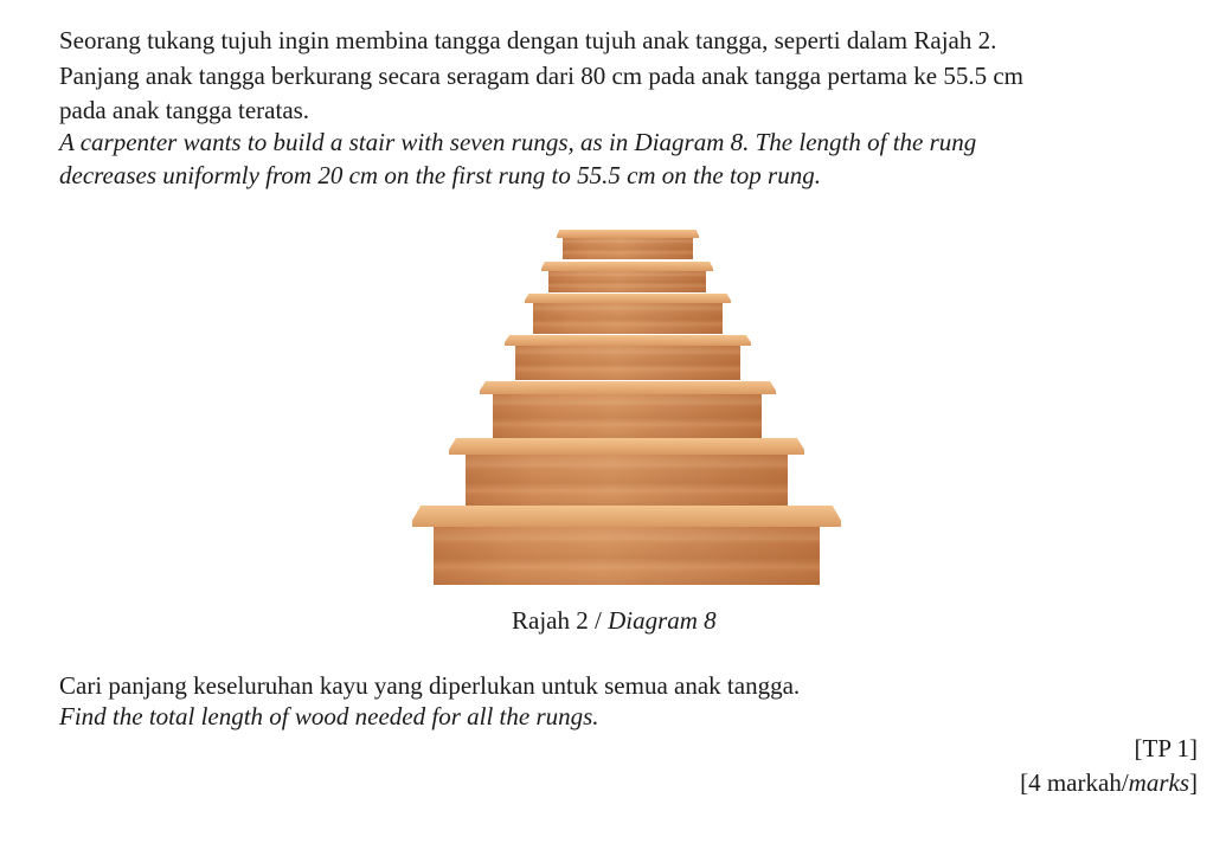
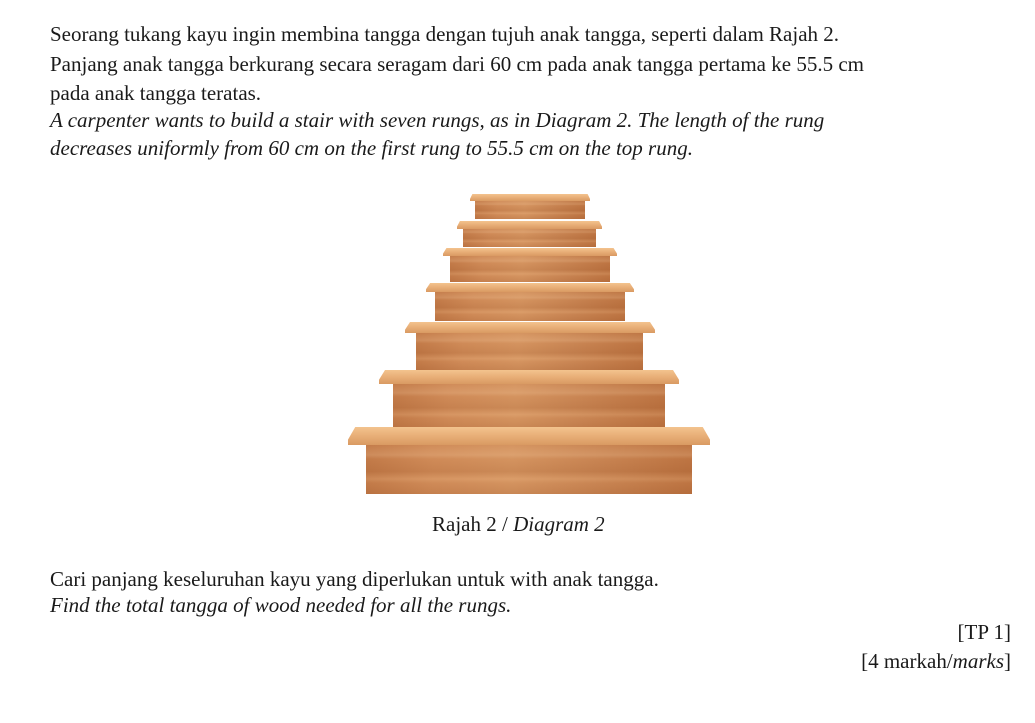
- Seorang tukang tujuh ingin membina tangga dengan tujuh anak tangga, seperti dalam Rajah 2.
+ Seorang tukang kayu ingin membina tangga dengan tujuh anak tangga, seperti dalam Rajah 2.
- Panjang anak tangga berkurang secara seragam dari 80 cm pada anak tangga pertama ke 55.5 cm
+ Panjang anak tangga berkurang secara seragam dari 60 cm pada anak tangga pertama ke 55.5 cm
  pada anak tangga teratas.
- A carpenter wants to build a stair with seven rungs, as in Diagram 8. The length of the rung
+ A carpenter wants to build a stair with seven rungs, as in Diagram 2. The length of the rung
- decreases uniformly from 20 cm on the first rung to 55.5 cm on the top rung.
+ decreases uniformly from 60 cm on the first rung to 55.5 cm on the top rung.
- Rajah 2 / Diagram 8
+ Rajah 2 / Diagram 2
- Cari panjang keseluruhan kayu yang diperlukan untuk semua anak tangga.
+ Cari panjang keseluruhan kayu yang diperlukan untuk with anak tangga.
- Find the total length of wood needed for all the rungs.
+ Find the total tangga of wood needed for all the rungs.
  [TP 1]
  [4 markah/marks]
